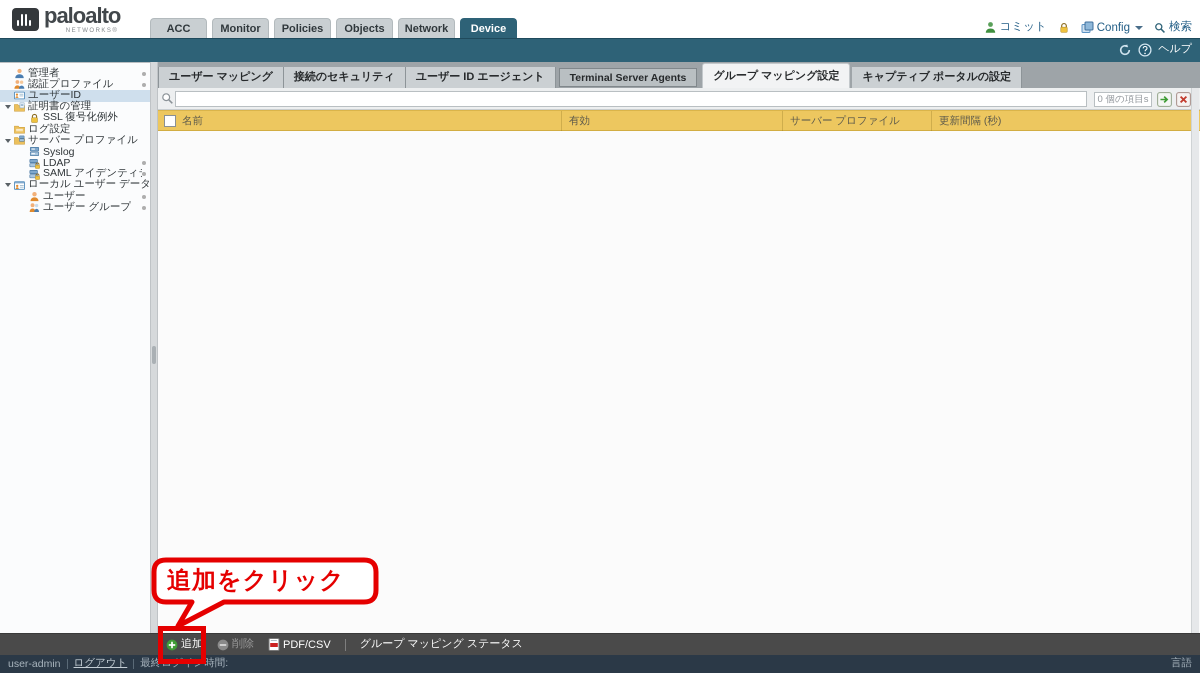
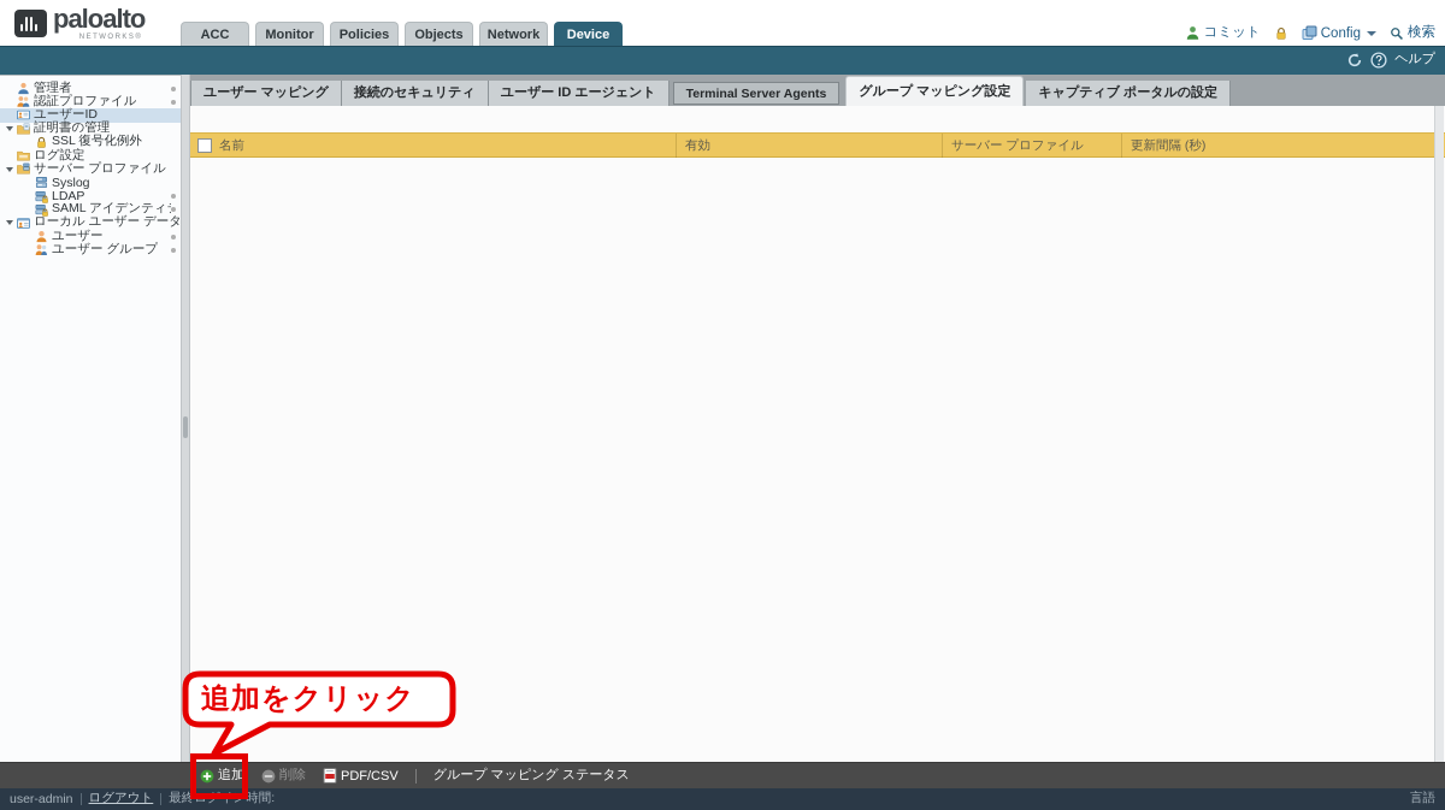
  paloalto
  ACC
  Monitor
  Policies
  Objects
  Network
  Device
  コミット
  Config
  検索
  ヘルプ
  管理者
  認証プロファイル
  ユーザーID
  証明書の管理
  SSL 復号化例外
  ログ設定
  サーバー プロファイル
  Syslog
  LDAP
  ローカル ユーザー データ
  ユーザー
  ユーザー グループ
  ユーザー マッピング
  接続のセキュリティ
  ユーザー ID エージェント
  Terminal Server Agents
  グループ マッピング設定
  キャプティブ ポータルの設定
- 0 個の項目s
  名前
  有効
  サーバー プロファイル
  更新間隔 (秒)
  追加
  削除
  PDF/CSV
  グループ マッピング ステータス
  user-admin
  ログアウト
  最終ログイン時間:
  言語
  追加をクリック
